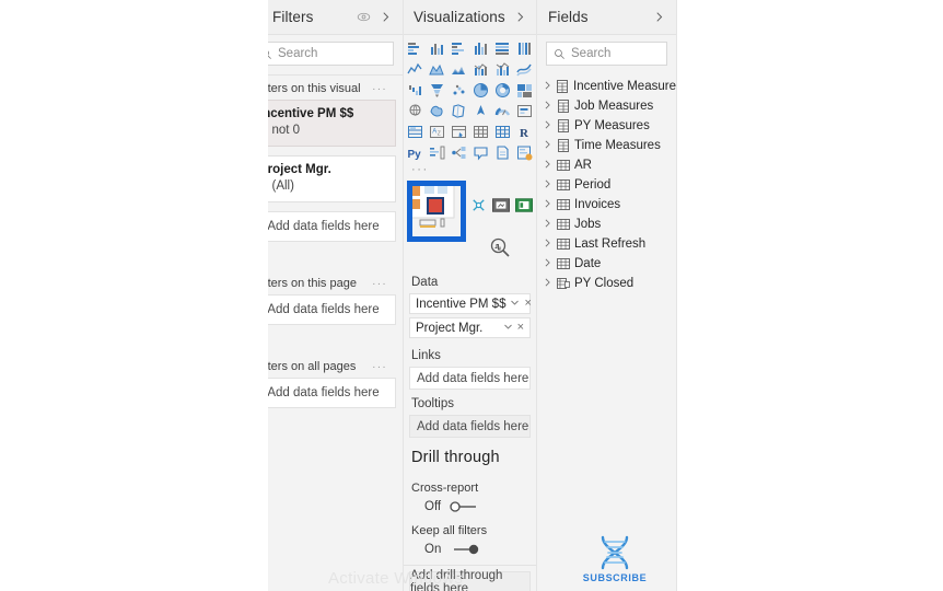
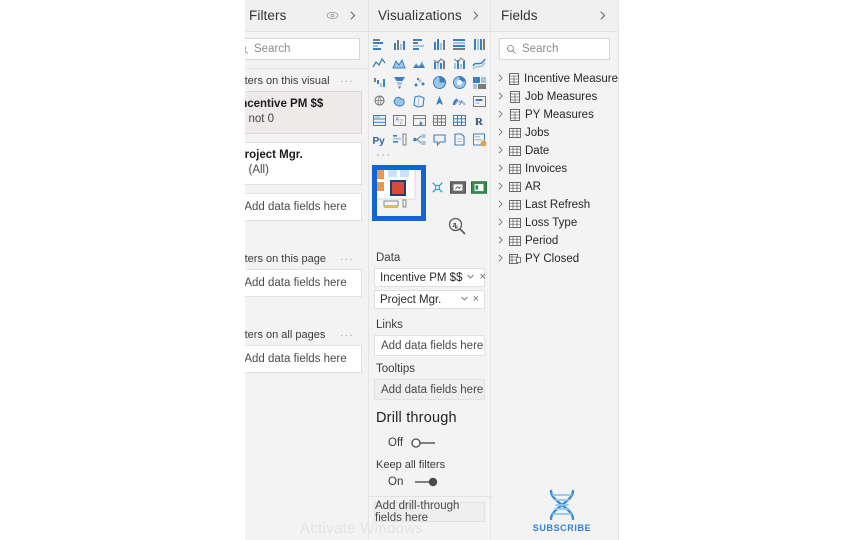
  Filters
  Search
  ters on this visual
  ···
  centive PM $$
  roject Mgr.
  (All)
  Add data fields here
  ters on this page
  ···
  Add data fields here
  ters on all pages
  ···
  Add data fields here
  Visualizations
  R
  Py
  ···
  Data
  Incentive PM $$
  ×
  Project Mgr.
  ×
  Links
  Add data fields here
  Tooltips
  Add data fields here
  Drill through
- Cross-report
  Off
  Keep all filters
  On
  Add drill-through fields here
  Fields
  Search
  Incentive Measure
  Job Measures
  PY Measures
- Time Measures
- AR
+ Jobs
- Period
+ Date
  Invoices
- Jobs
+ AR
  Last Refresh
+ Loss Type
- Date
+ Period
  PY Closed
  SUBSCRIBE
  Activate Windows
